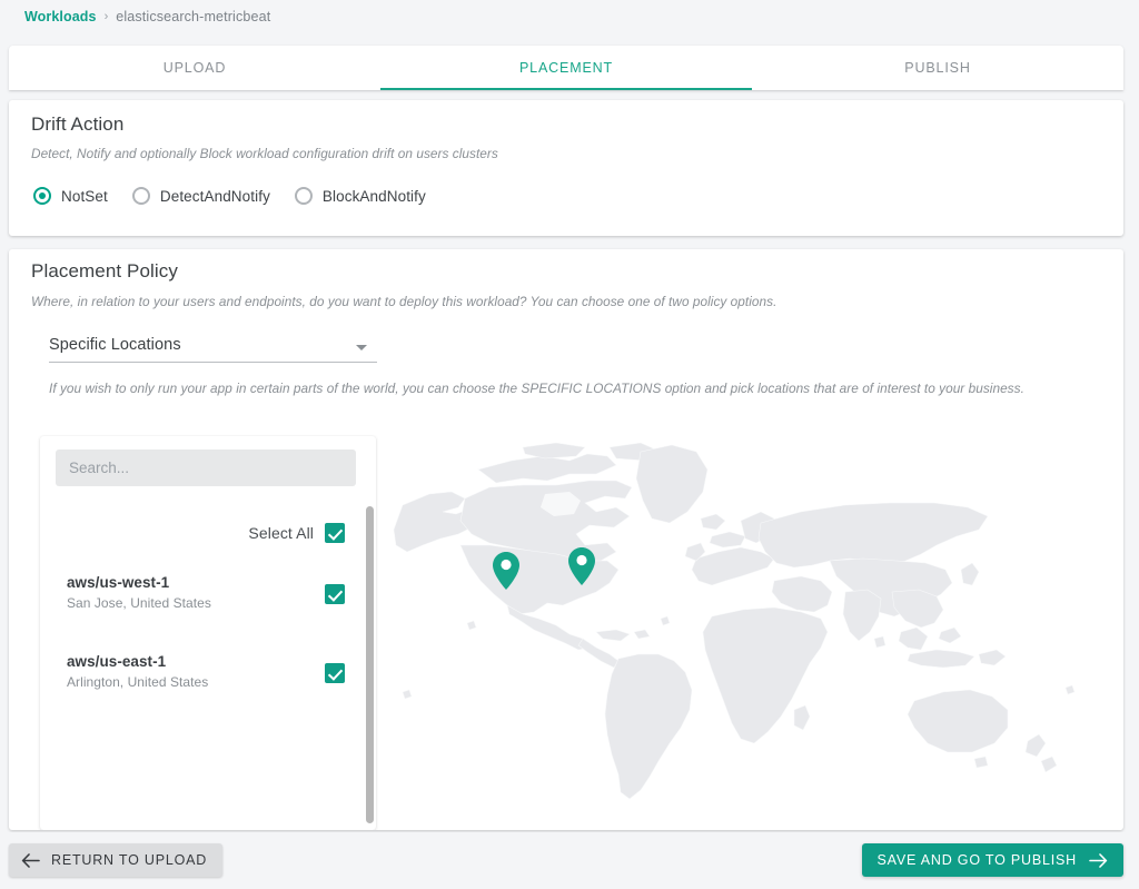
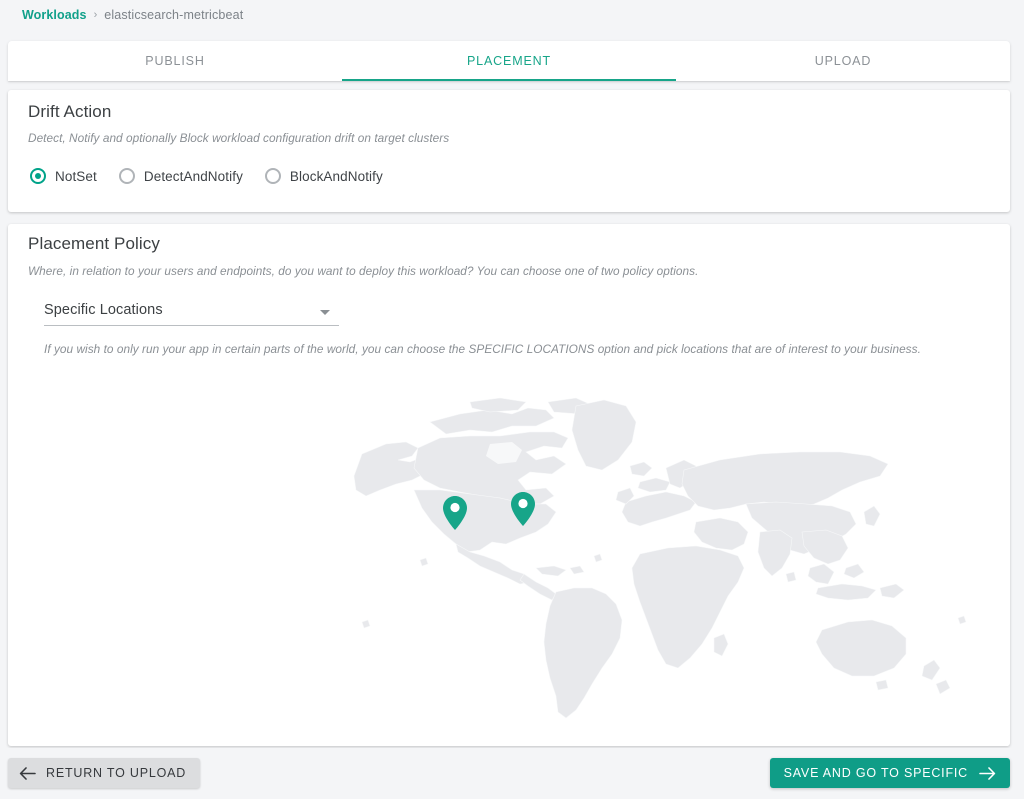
  Workloads
  ›
  elasticsearch-metricbeat
- UPLOAD
+ PUBLISH
  PLACEMENT
- PUBLISH
+ UPLOAD
  Drift Action
- Detect, Notify and optionally Block workload configuration drift on users clusters
+ Detect, Notify and optionally Block workload configuration drift on target clusters
  NotSet
  DetectAndNotify
  BlockAndNotify
  Placement Policy
  Where, in relation to your users and endpoints, do you want to deploy this workload? You can choose one of two policy options.
  Specific Locations
  If you wish to only run your app in certain parts of the world, you can choose the SPECIFIC LOCATIONS option and pick locations that are of interest to your business.
- Search...
- Select All
- aws/us-west-1
- San Jose, United States
- aws/us-east-1
- Arlington, United States
  RETURN TO UPLOAD
- SAVE AND GO TO PUBLISH
+ SAVE AND GO TO SPECIFIC
